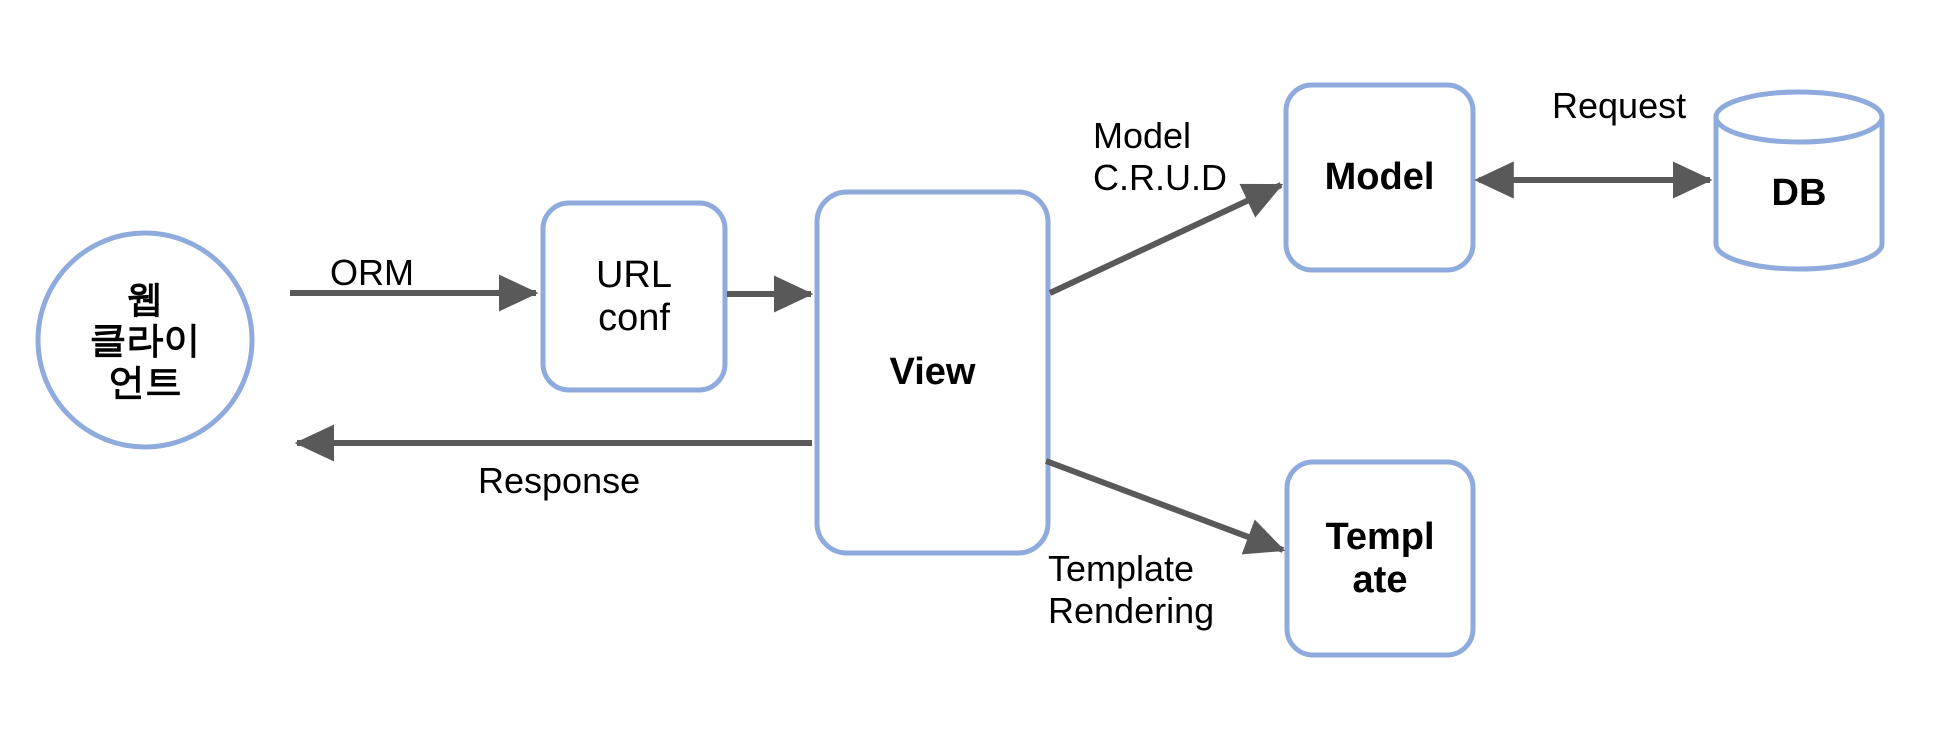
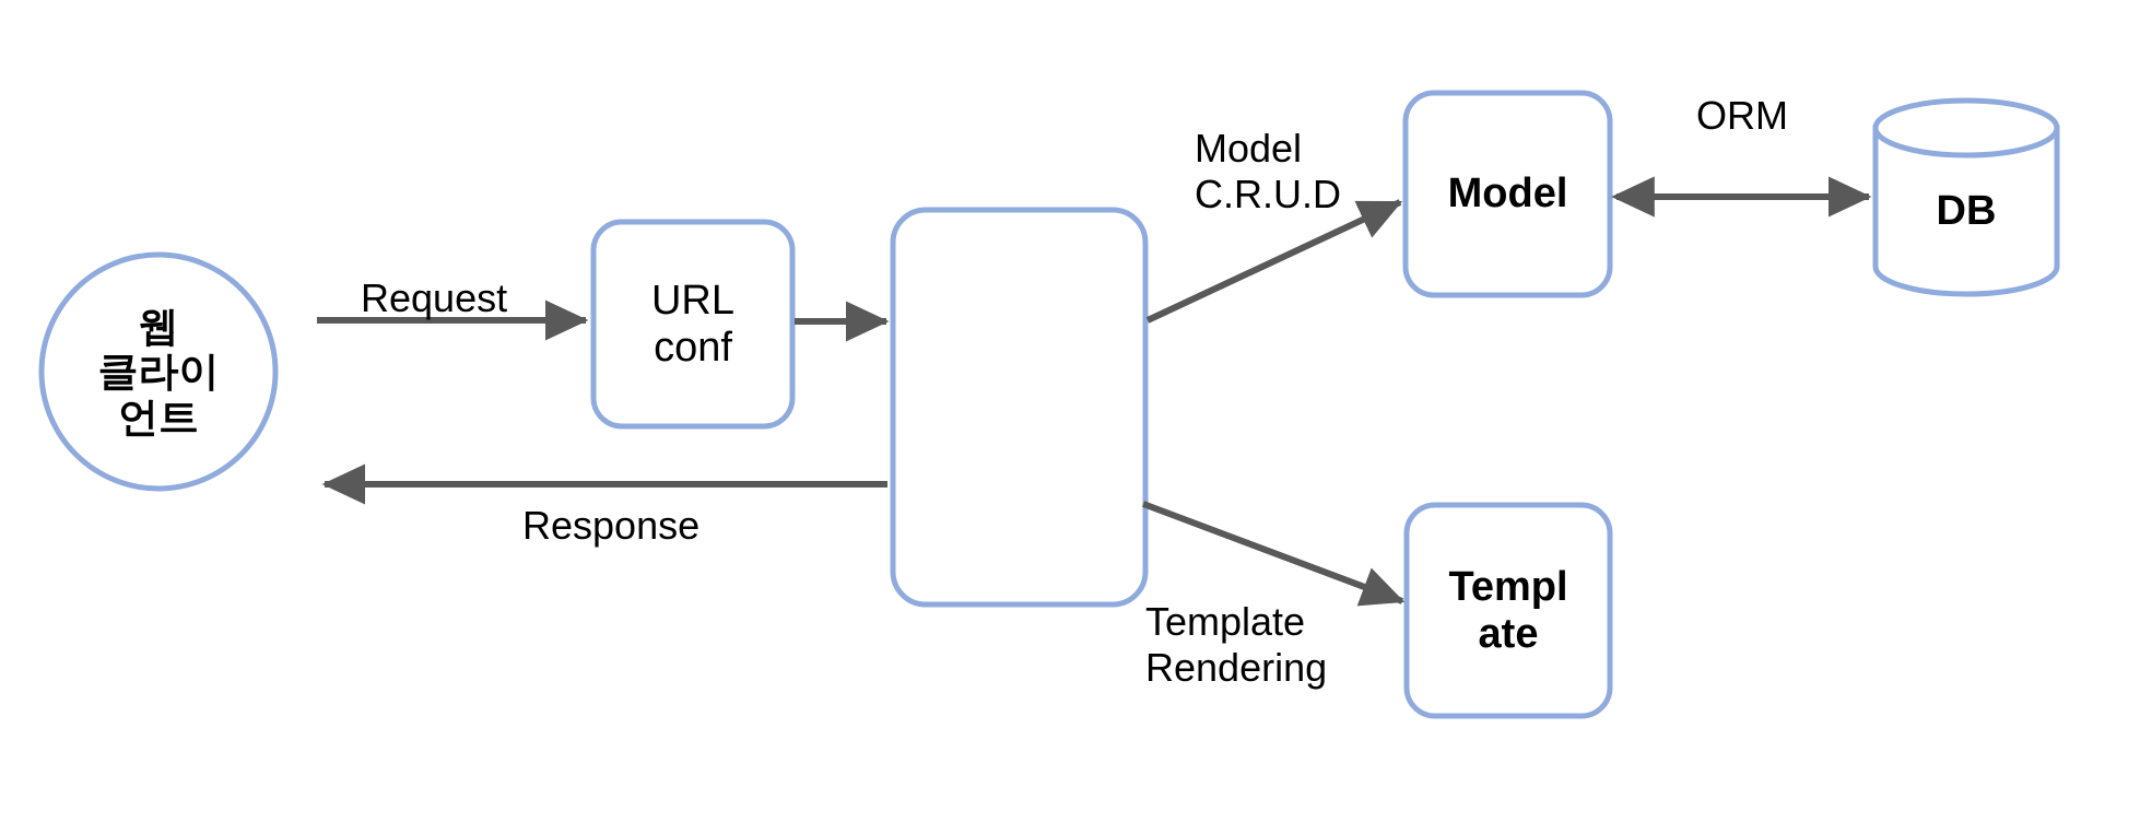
  웹
  클라이
  언트
  URL
  conf
- View
  Model
  DB
  Templ
  ate
- ORM
+ Request
  Response
  Model
  C.R.U.D
- Request
+ ORM
  Template
  Rendering
